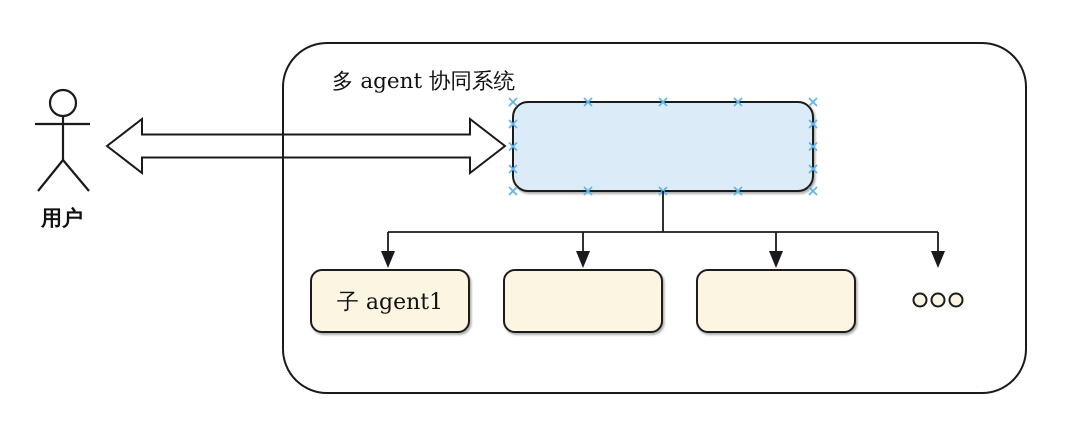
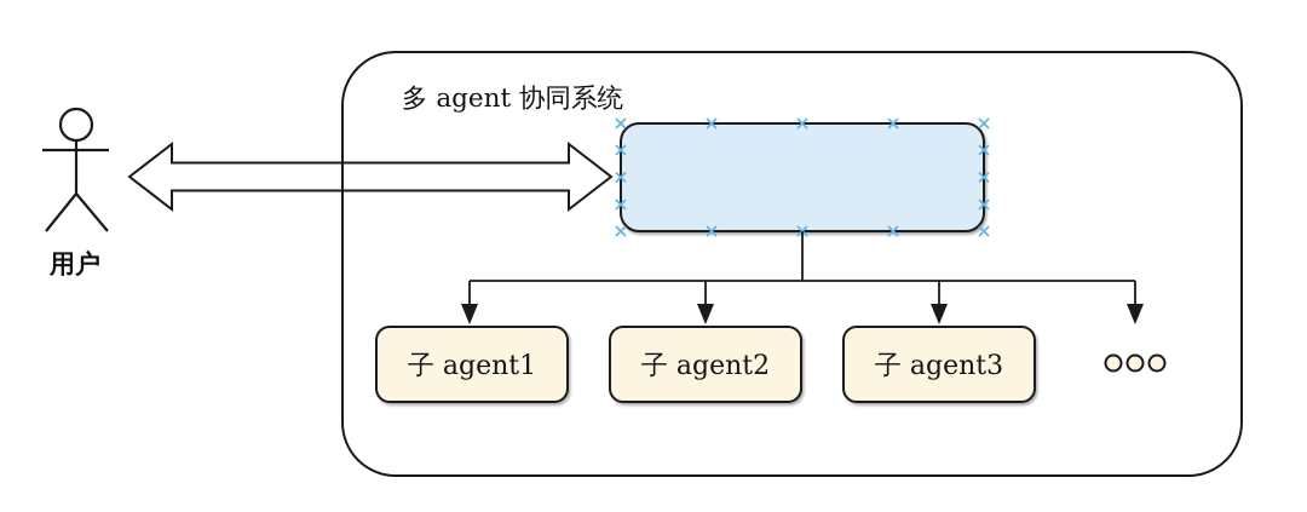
  多 agent 协同系统
  子 agent1
+ 子 agent2
+ 子 agent3
  用户
